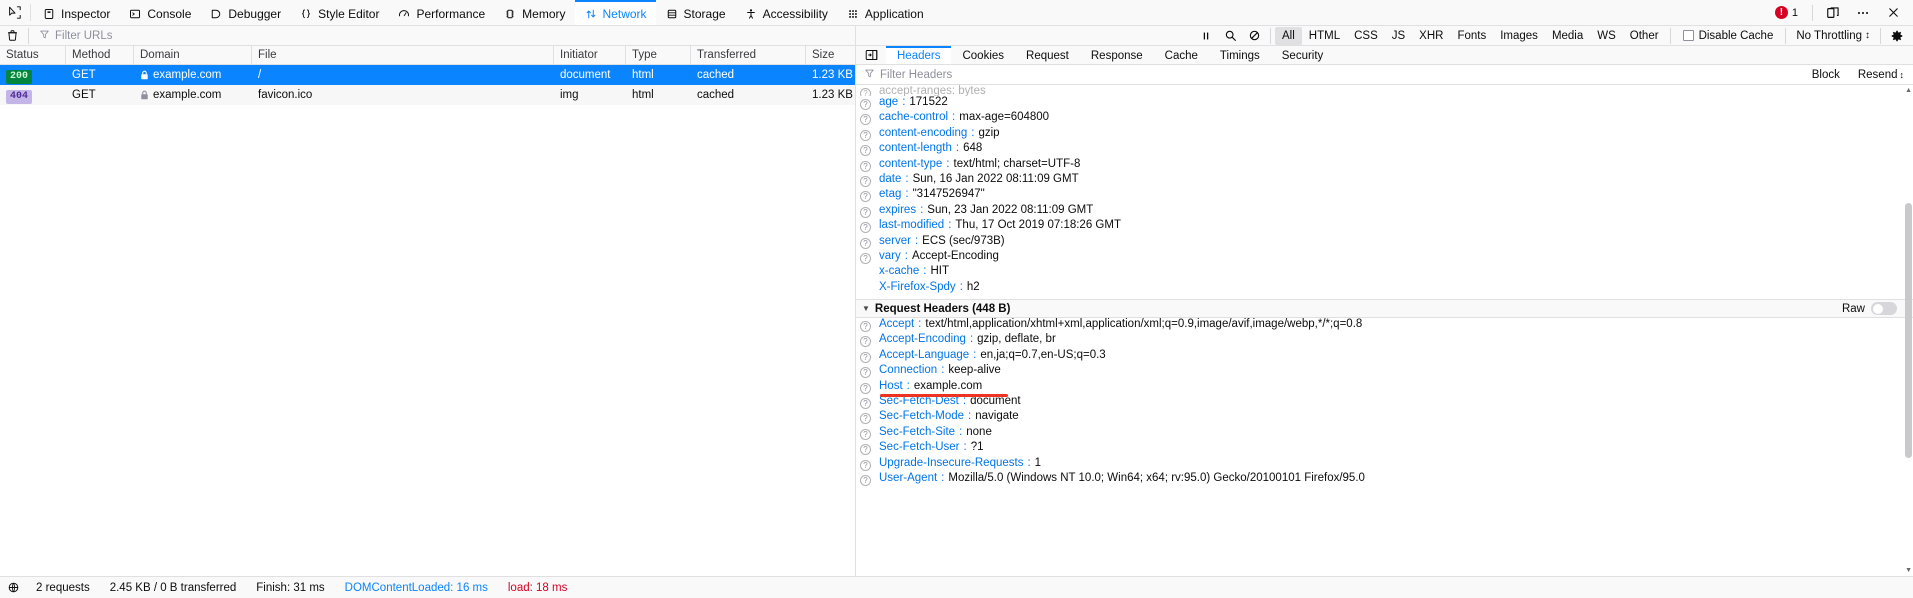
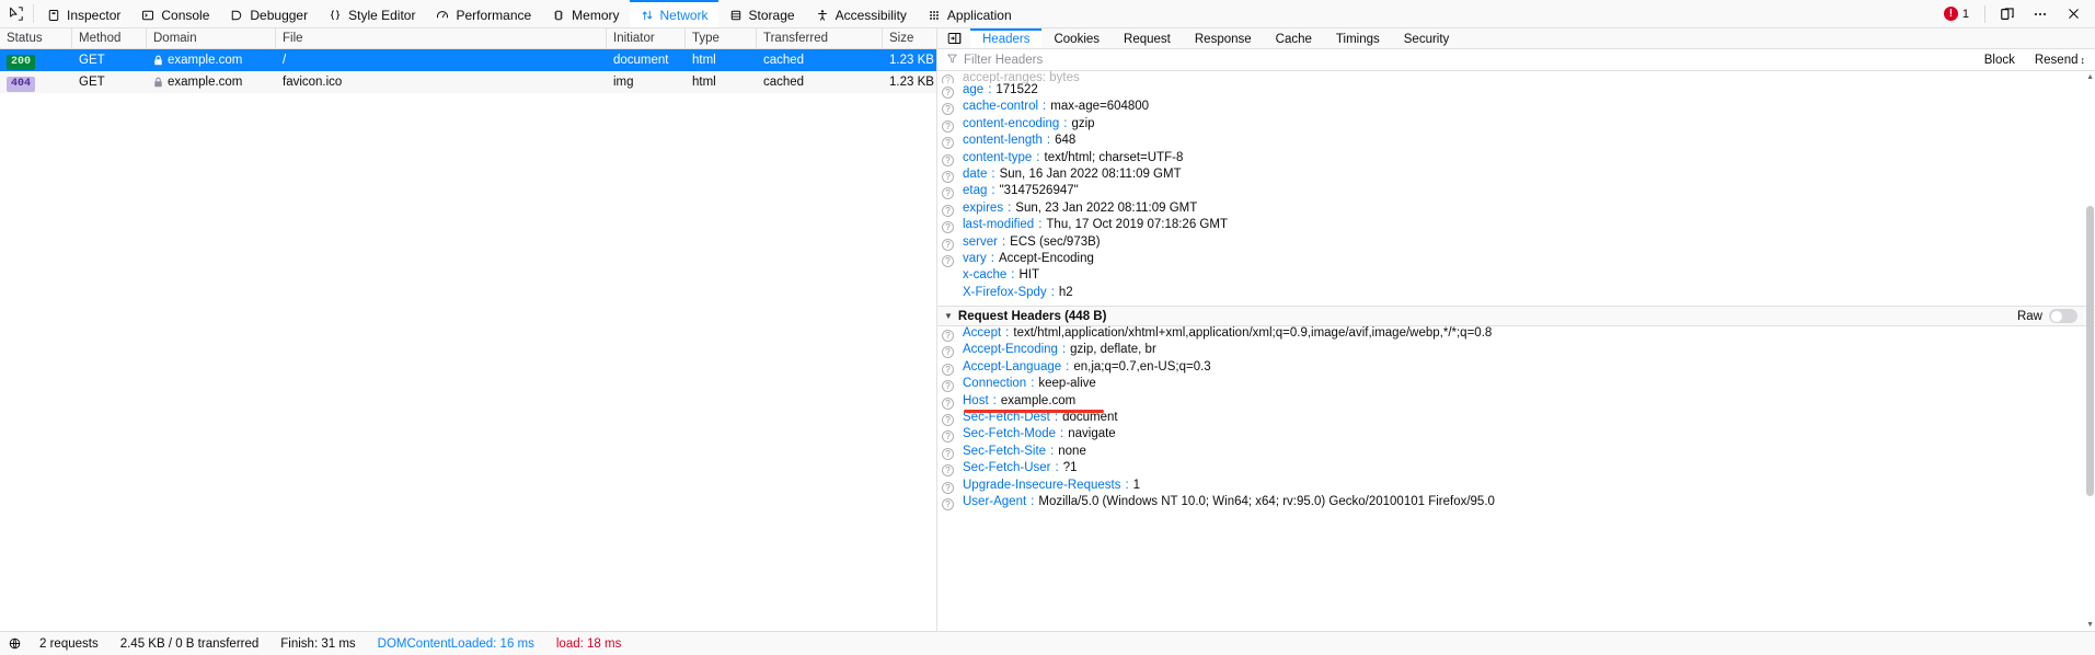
  Inspector
  Console
  Debugger
  Style Editor
  Performance
  Memory
  Network
  Storage
  Accessibility
  Application
  !
  1
- Filter URLs
- All
- HTML
- CSS
- JS
- XHR
- Fonts
- Images
- Media
- WS
- Other
- Disable Cache
- No Throttling
- ↕
  Status
  Method
  Domain
  File
  Initiator
  Type
  Transferred
  Size
  200
  GET
  example.com
  /
  document
  html
  cached
  1.23 KB
  404
  GET
  example.com
  favicon.ico
  img
  html
  cached
  1.23 KB
  Headers
  Cookies
  Request
  Response
  Cache
  Timings
  Security
  Filter Headers
  Block
  Resend ↕
  ?
  accept-ranges: bytes
  ?
  age
  :
  171522
  ?
  cache-control
  :
  max-age=604800
  ?
  content-encoding
  :
  gzip
  ?
  content-length
  :
  648
  ?
  content-type
  :
  text/html; charset=UTF-8
  ?
  date
  :
  Sun, 16 Jan 2022 08:11:09 GMT
  ?
  etag
  :
  "3147526947"
  ?
  expires
  :
  Sun, 23 Jan 2022 08:11:09 GMT
  ?
  last-modified
  :
  Thu, 17 Oct 2019 07:18:26 GMT
  ?
  server
  :
  ECS (sec/973B)
  ?
  vary
  :
  Accept-Encoding
  x-cache
  :
  HIT
  X-Firefox-Spdy
  :
  h2
  ▼
  Request Headers (448 B)
  Raw
  ?
  Accept
  :
  text/html,application/xhtml+xml,application/xml;q=0.9,image/avif,image/webp,*/*;q=0.8
  ?
  Accept-Encoding
  :
  gzip, deflate, br
  ?
  Accept-Language
  :
  en,ja;q=0.7,en-US;q=0.3
  ?
  Connection
  :
  keep-alive
  ?
  Host
  :
  example.com
  ?
  Sec-Fetch-Dest
  :
  document
  ?
  Sec-Fetch-Mode
  :
  navigate
  ?
  Sec-Fetch-Site
  :
  none
  ?
  Sec-Fetch-User
  :
  ?1
  ?
  Upgrade-Insecure-Requests
  :
  1
  ?
  User-Agent
  :
  Mozilla/5.0 (Windows NT 10.0; Win64; x64; rv:95.0) Gecko/20100101 Firefox/95.0
  2 requests
  2.45 KB / 0 B transferred
  Finish: 31 ms
  DOMContentLoaded: 16 ms
  load: 18 ms
